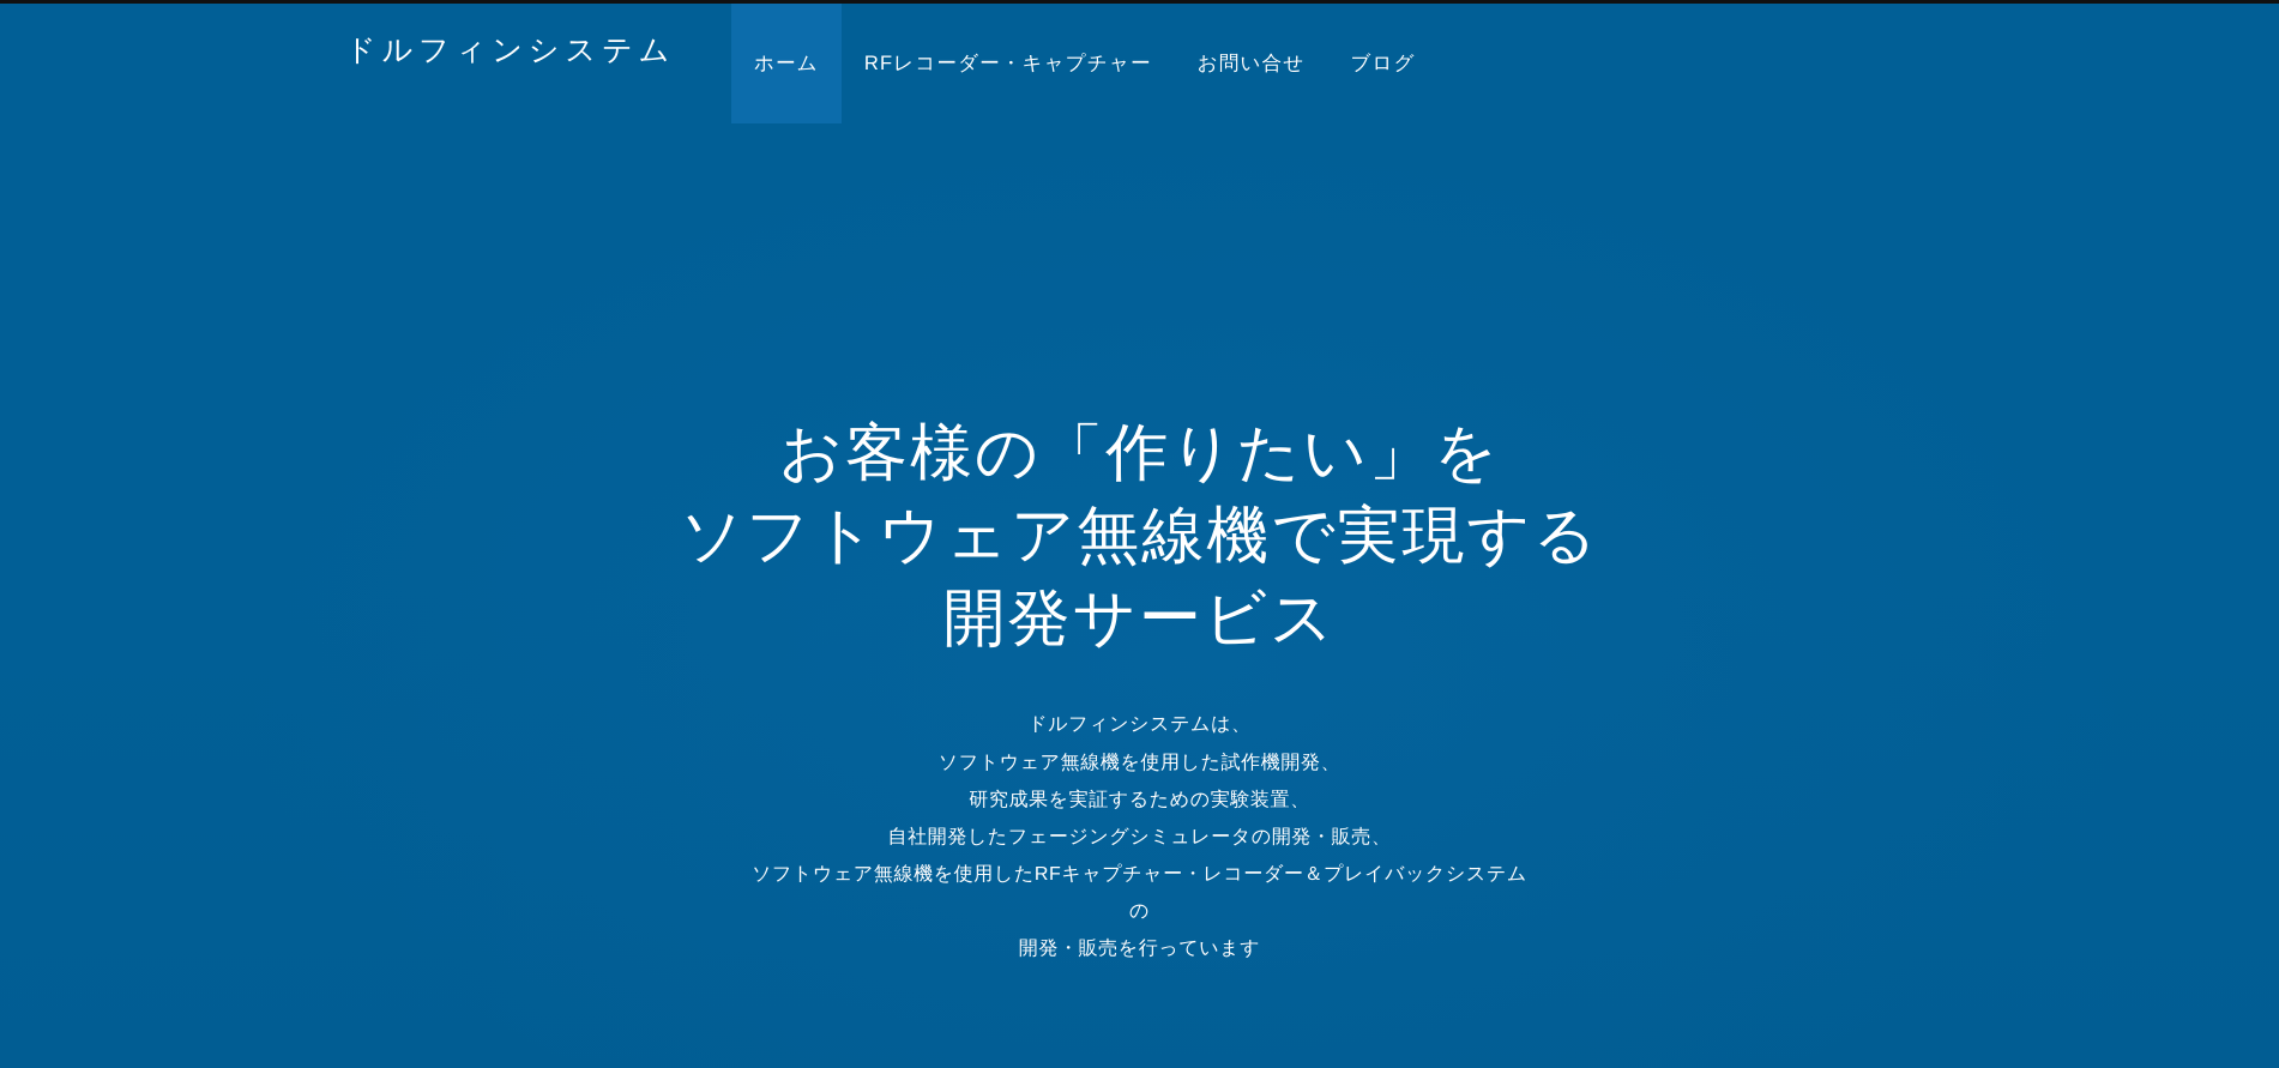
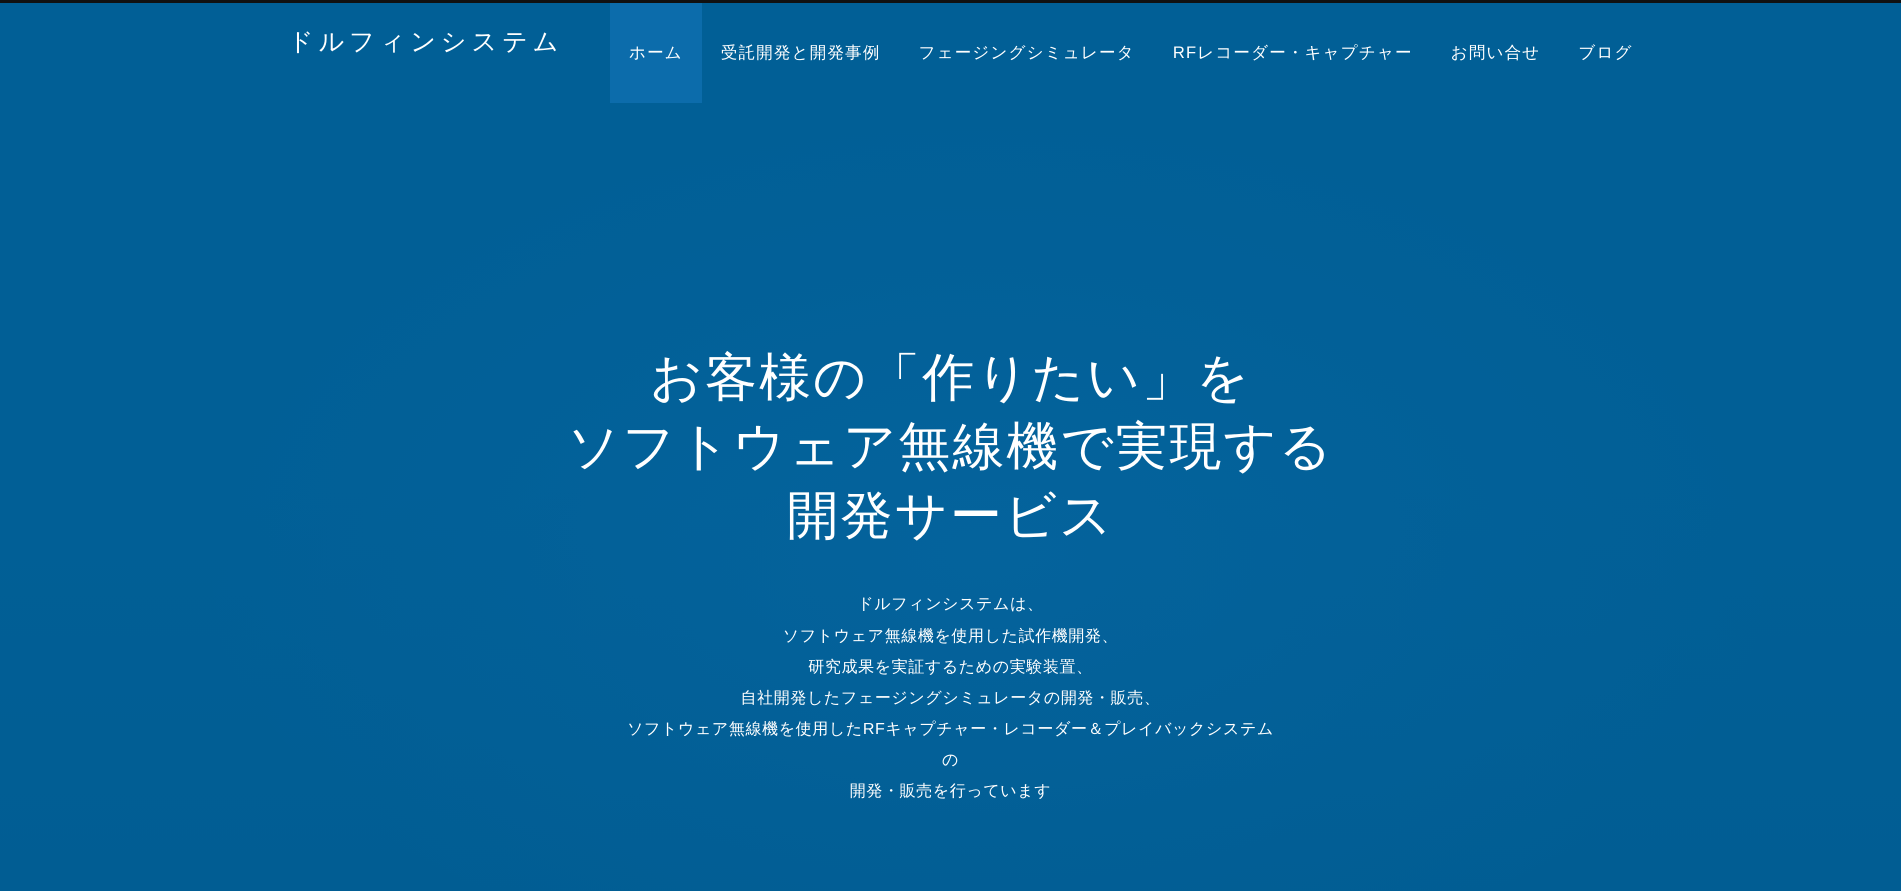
  ドルフィンシステム
  ホーム
+ 受託開発と開発事例
+ フェージングシミュレータ
  RFレコーダー・キャプチャー
  お問い合せ
  ブログ
  お客様の「作りたい」を
  ソフトウェア無線機で実現する
  開発サービス
  ドルフィンシステムは、
  ソフトウェア無線機を使用した試作機開発、
  研究成果を実証するための実験装置、
  自社開発したフェージングシミュレータの開発・販売、
  ソフトウェア無線機を使用したRFキャプチャー・レコーダー＆プレイバックシステム
  の
  開発・販売を行っています
